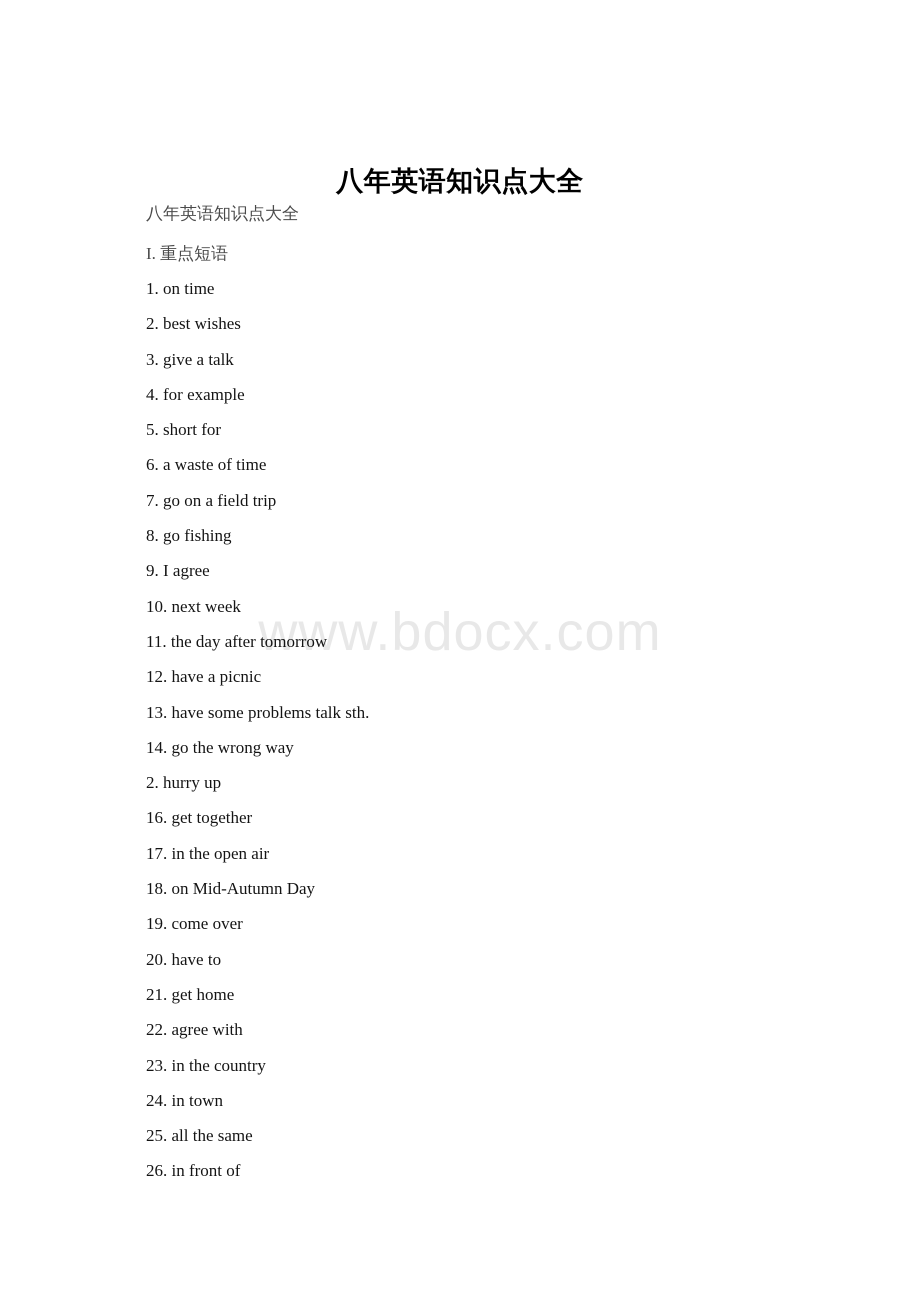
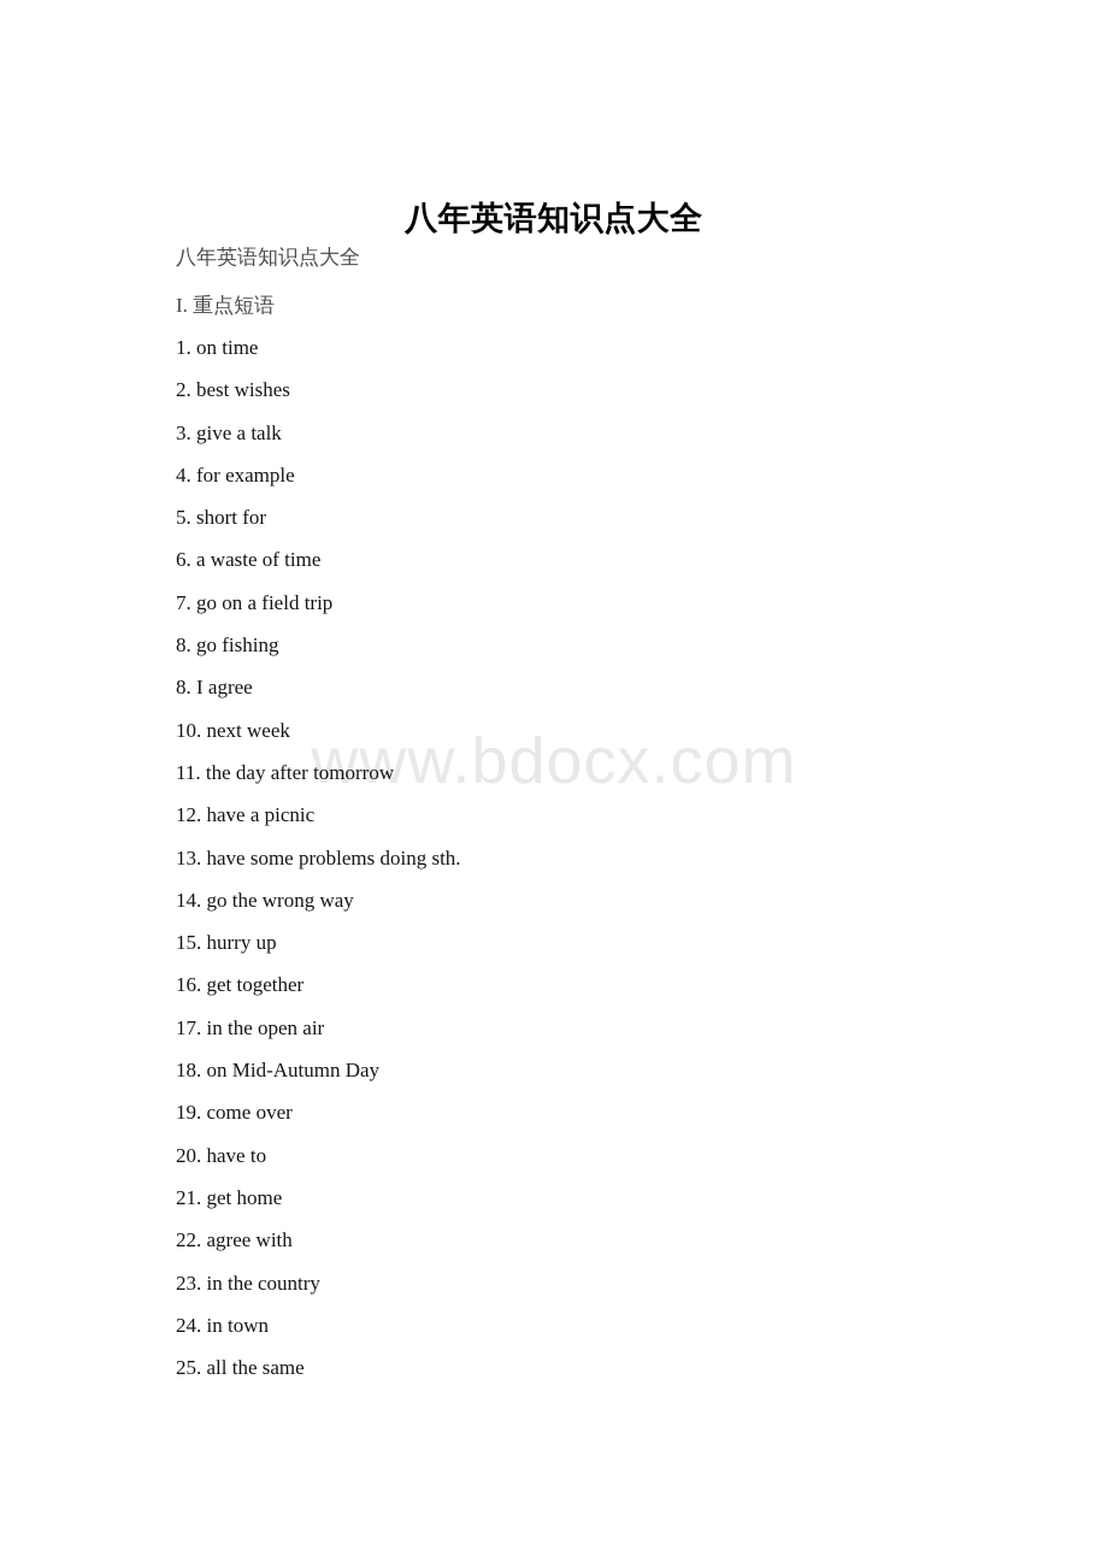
  www.bdocx.com
  八年英语知识点大全
  八年英语知识点大全
  I. 重点短语
  1. on time
  2. best wishes
  3. give a talk
  4. for example
  5. short for
  6. a waste of time
  7. go on a field trip
  8. go fishing
- 9. I agree
+ 8. I agree
  10. next week
  11. the day after tomorrow
  12. have a picnic
- 13. have some problems talk sth.
+ 13. have some problems doing sth.
  14. go the wrong way
- 2. hurry up
+ 15. hurry up
  16. get together
  17. in the open air
  18. on Mid-Autumn Day
  19. come over
  20. have to
  21. get home
  22. agree with
  23. in the country
  24. in town
  25. all the same
- 26. in front of
